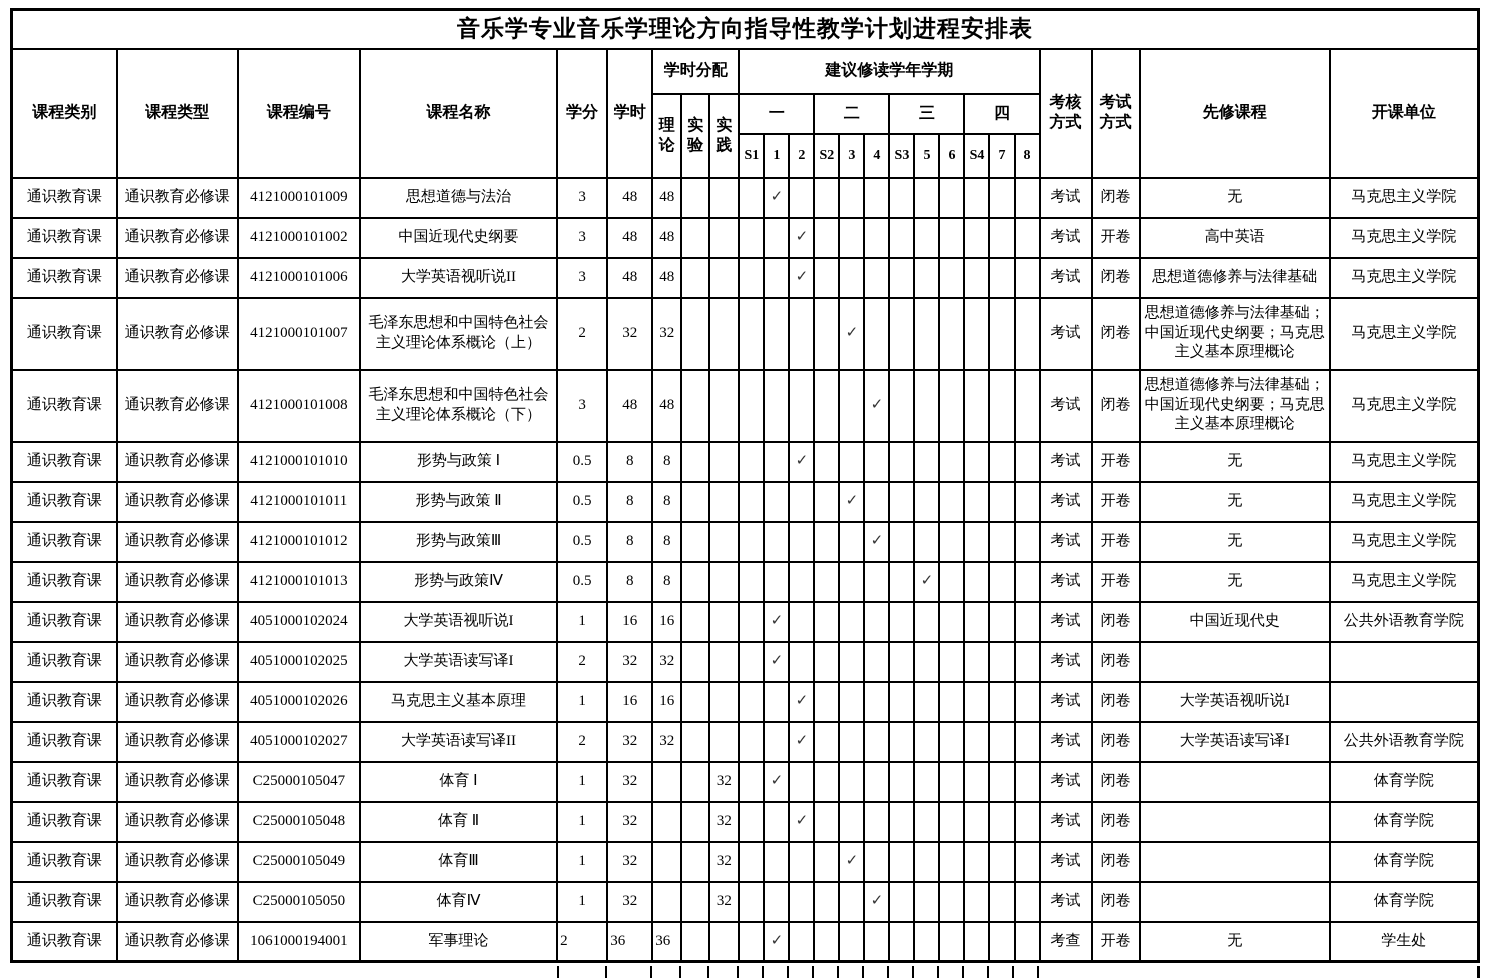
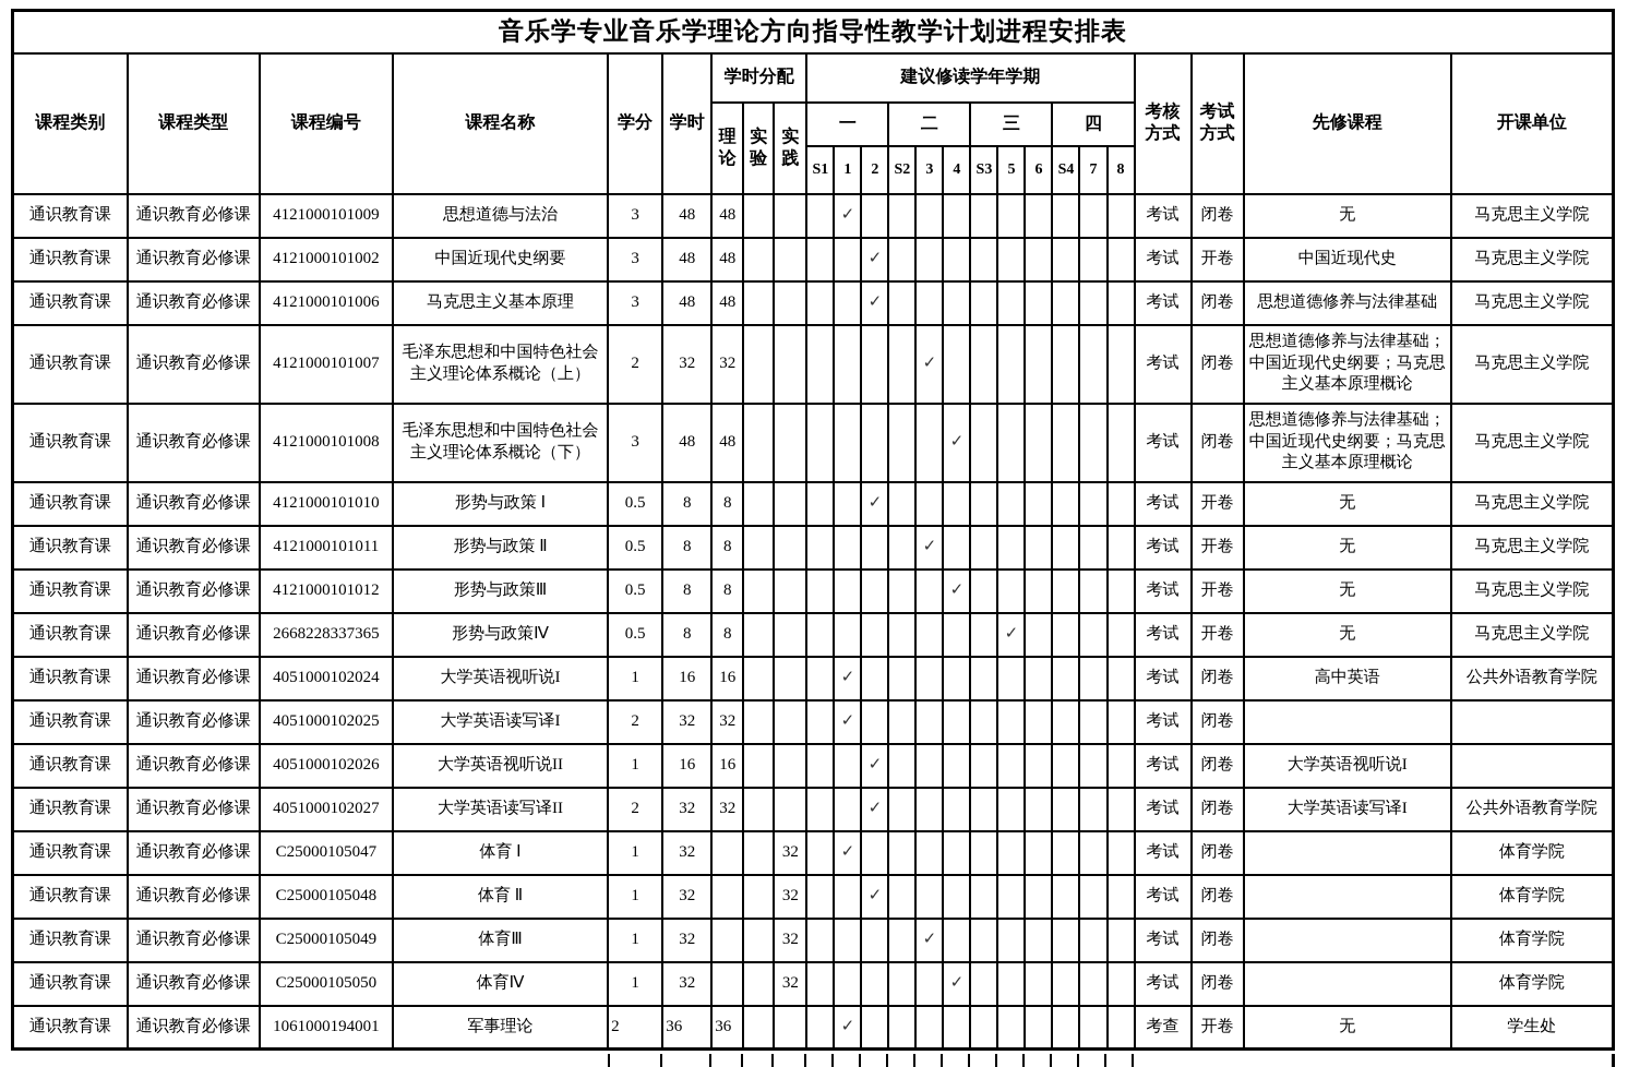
  音乐学专业音乐学理论方向指导性教学计划进程安排表
  课程类别	课程类型	课程编号	课程名称	学分	学时	学时分配	建议修读学年学期	考核方式	考试方式	先修课程	开课单位
  理论	实验	实践	一	二	三	四
  S1	1	2	S2	3	4	S3	5	6	S4	7	8
  通识教育课	通识教育必修课	4121000101009	思想道德与法治	3	48	48				✓											考试	闭卷	无	马克思主义学院
- 通识教育课	通识教育必修课	4121000101002	中国近现代史纲要	3	48	48					✓										考试	开卷	高中英语	马克思主义学院
+ 通识教育课	通识教育必修课	4121000101002	中国近现代史纲要	3	48	48					✓										考试	开卷	中国近现代史	马克思主义学院
- 通识教育课	通识教育必修课	4121000101006	大学英语视听说II	3	48	48					✓										考试	闭卷	思想道德修养与法律基础	马克思主义学院
+ 通识教育课	通识教育必修课	4121000101006	马克思主义基本原理	3	48	48					✓										考试	闭卷	思想道德修养与法律基础	马克思主义学院
  通识教育课	通识教育必修课	4121000101007	毛泽东思想和中国特色社会主义理论体系概论（上）	2	32	32							✓								考试	闭卷	思想道德修养与法律基础；中国近现代史纲要；马克思主义基本原理概论	马克思主义学院
  通识教育课	通识教育必修课	4121000101008	毛泽东思想和中国特色社会主义理论体系概论（下）	3	48	48								✓							考试	闭卷	思想道德修养与法律基础；中国近现代史纲要；马克思主义基本原理概论	马克思主义学院
  通识教育课	通识教育必修课	4121000101010	形势与政策 Ⅰ	0.5	8	8					✓										考试	开卷	无	马克思主义学院
  通识教育课	通识教育必修课	4121000101011	形势与政策 Ⅱ	0.5	8	8							✓								考试	开卷	无	马克思主义学院
  通识教育课	通识教育必修课	4121000101012	形势与政策Ⅲ	0.5	8	8								✓							考试	开卷	无	马克思主义学院
- 通识教育课	通识教育必修课	4121000101013	形势与政策Ⅳ	0.5	8	8										✓					考试	开卷	无	马克思主义学院
+ 通识教育课	通识教育必修课	2668228337365	形势与政策Ⅳ	0.5	8	8										✓					考试	开卷	无	马克思主义学院
- 通识教育课	通识教育必修课	4051000102024	大学英语视听说I	1	16	16				✓											考试	闭卷	中国近现代史	公共外语教育学院
+ 通识教育课	通识教育必修课	4051000102024	大学英语视听说I	1	16	16				✓											考试	闭卷	高中英语	公共外语教育学院
  通识教育课	通识教育必修课	4051000102025	大学英语读写译I	2	32	32				✓											考试	闭卷
- 通识教育课	通识教育必修课	4051000102026	马克思主义基本原理	1	16	16					✓										考试	闭卷	大学英语视听说I
+ 通识教育课	通识教育必修课	4051000102026	大学英语视听说II	1	16	16					✓										考试	闭卷	大学英语视听说I
  通识教育课	通识教育必修课	4051000102027	大学英语读写译II	2	32	32					✓										考试	闭卷	大学英语读写译I	公共外语教育学院
  通识教育课	通识教育必修课	C25000105047	体育 Ⅰ	1	32			32		✓											考试	闭卷		体育学院
  通识教育课	通识教育必修课	C25000105048	体育 Ⅱ	1	32			32			✓										考试	闭卷		体育学院
  通识教育课	通识教育必修课	C25000105049	体育Ⅲ	1	32			32					✓								考试	闭卷		体育学院
  通识教育课	通识教育必修课	C25000105050	体育Ⅳ	1	32			32						✓							考试	闭卷		体育学院
  通识教育课	通识教育必修课	1061000194001	军事理论	2	36	36				✓											考查	开卷	无	学生处
